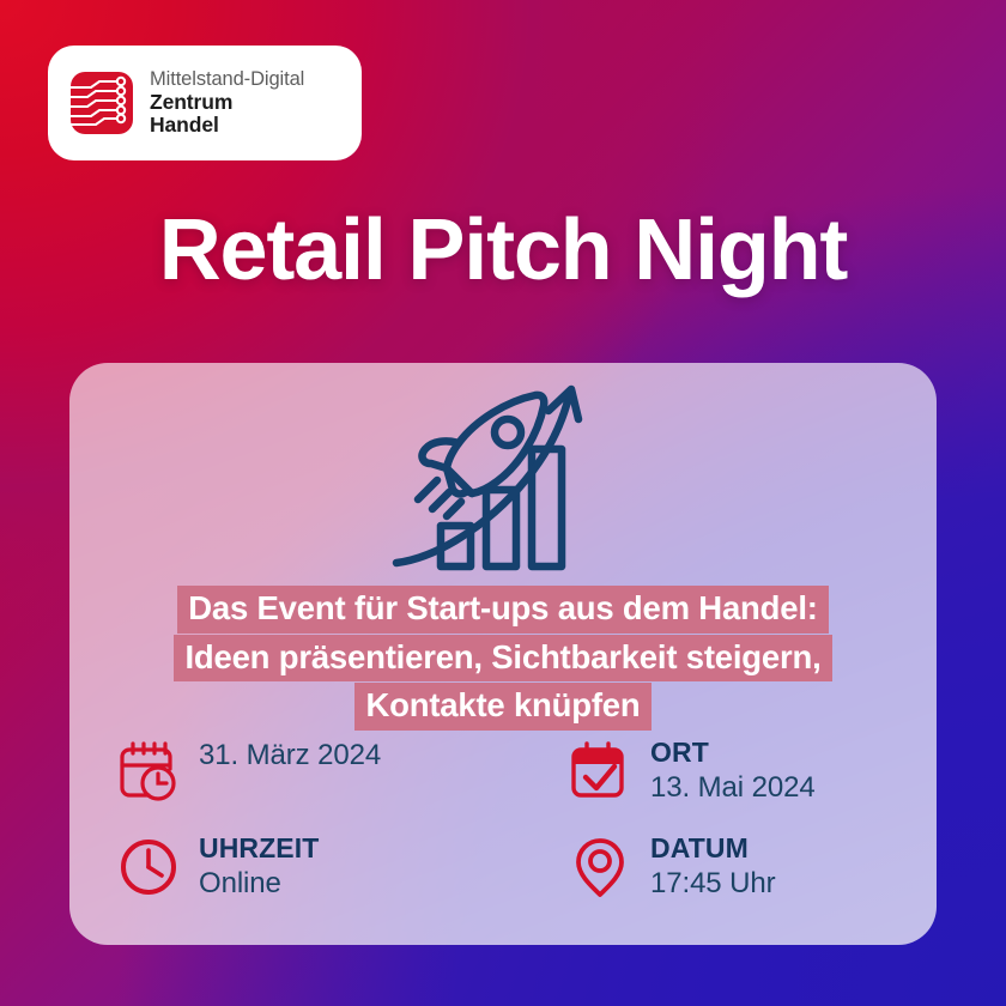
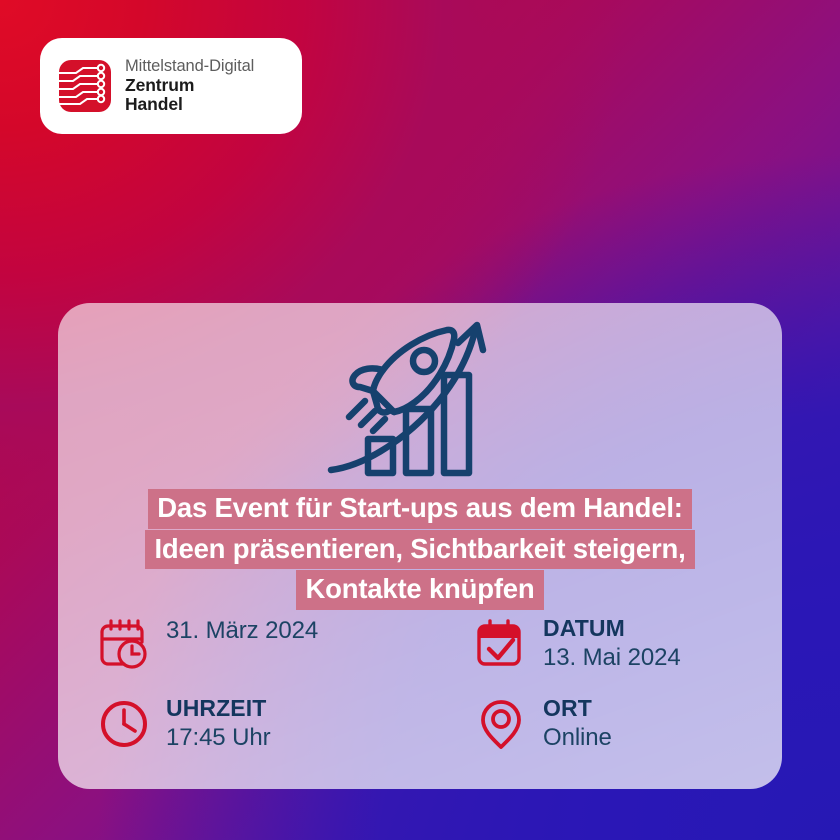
  Mittelstand-Digital
  Zentrum
  Handel
- Retail Pitch Night
  Das Event für Start-ups aus dem Handel:
  Ideen präsentieren, Sichtbarkeit steigern,
  Kontakte knüpfen
  31. März 2024
- ORT
+ DATUM
  13. Mai 2024
  UHRZEIT
- Online
+ 17:45 Uhr
- DATUM
+ ORT
- 17:45 Uhr
+ Online
